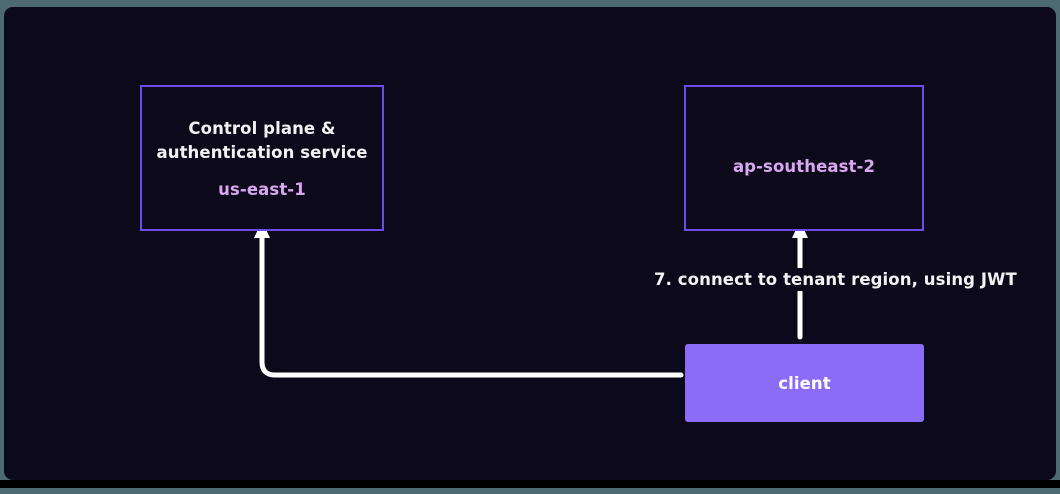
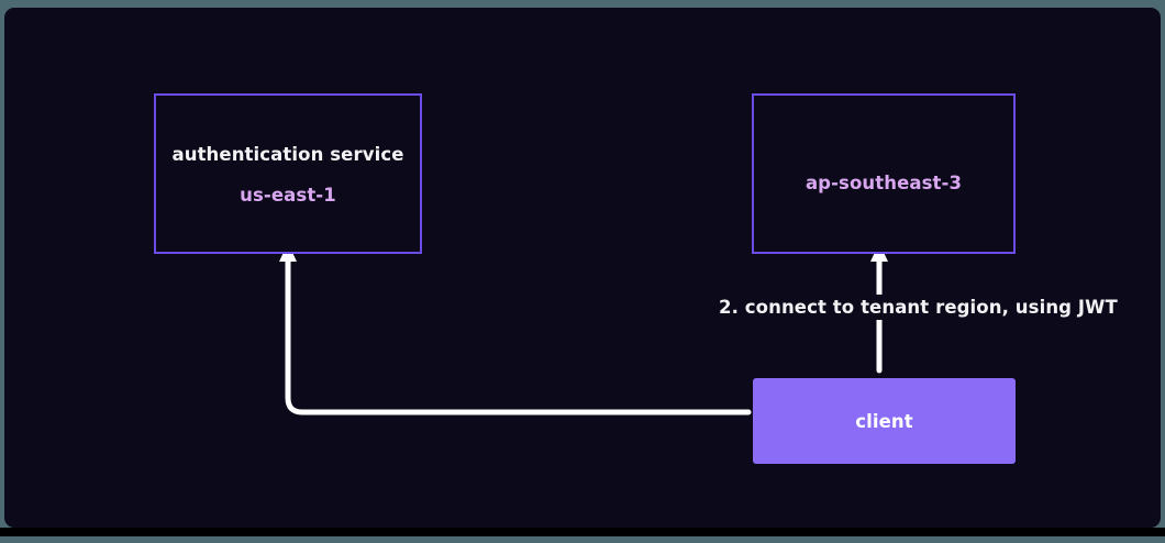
- Control plane &
  authentication service
  us-east-1
- ap-southeast-2
+ ap-southeast-3
  client
- 7. connect to tenant region, using JWT
+ 2. connect to tenant region, using JWT
